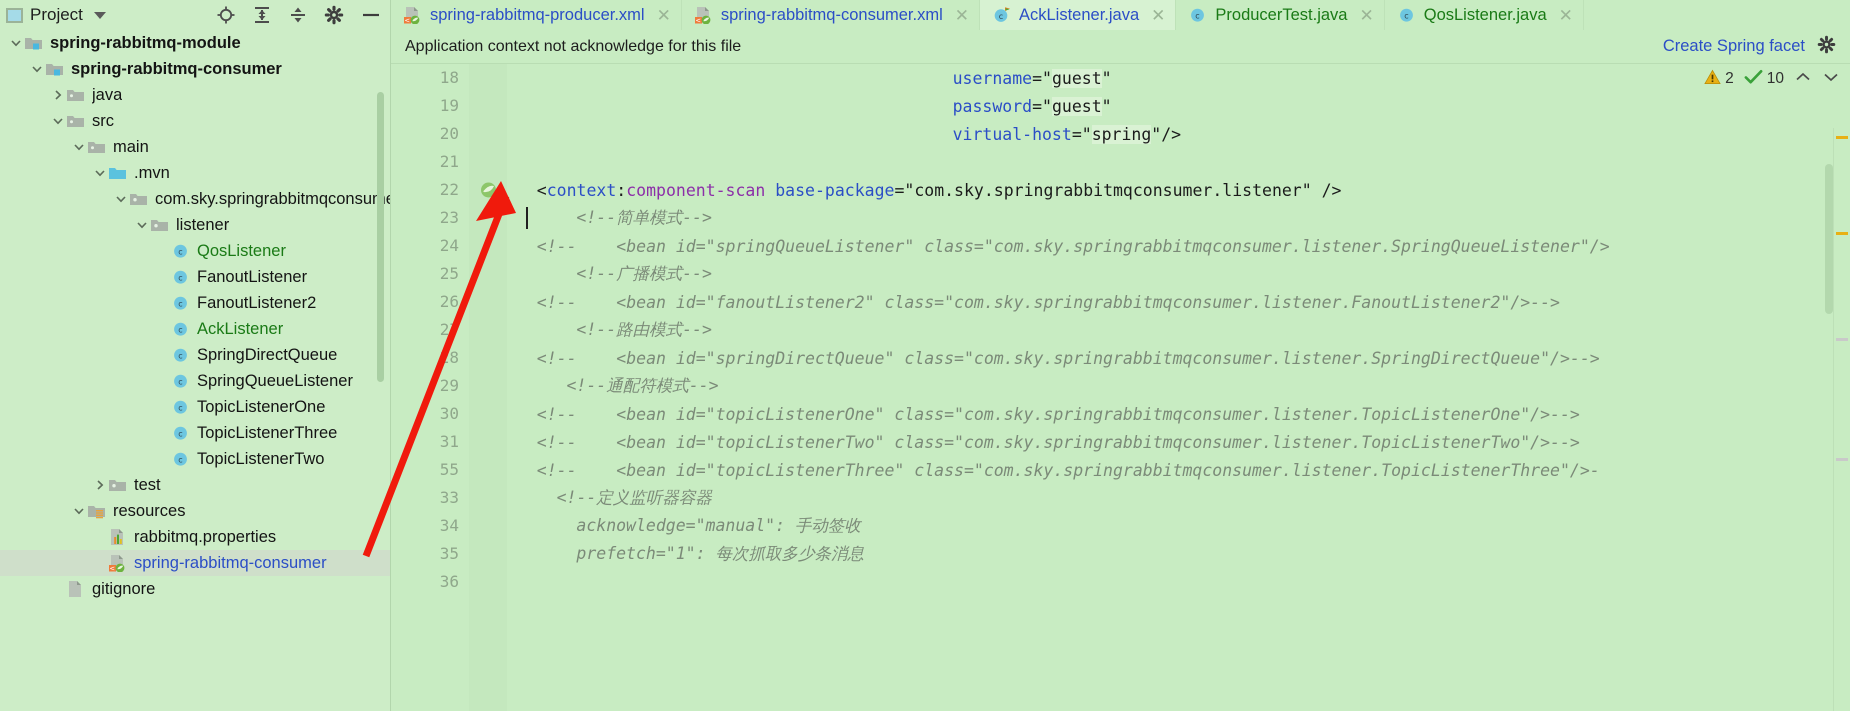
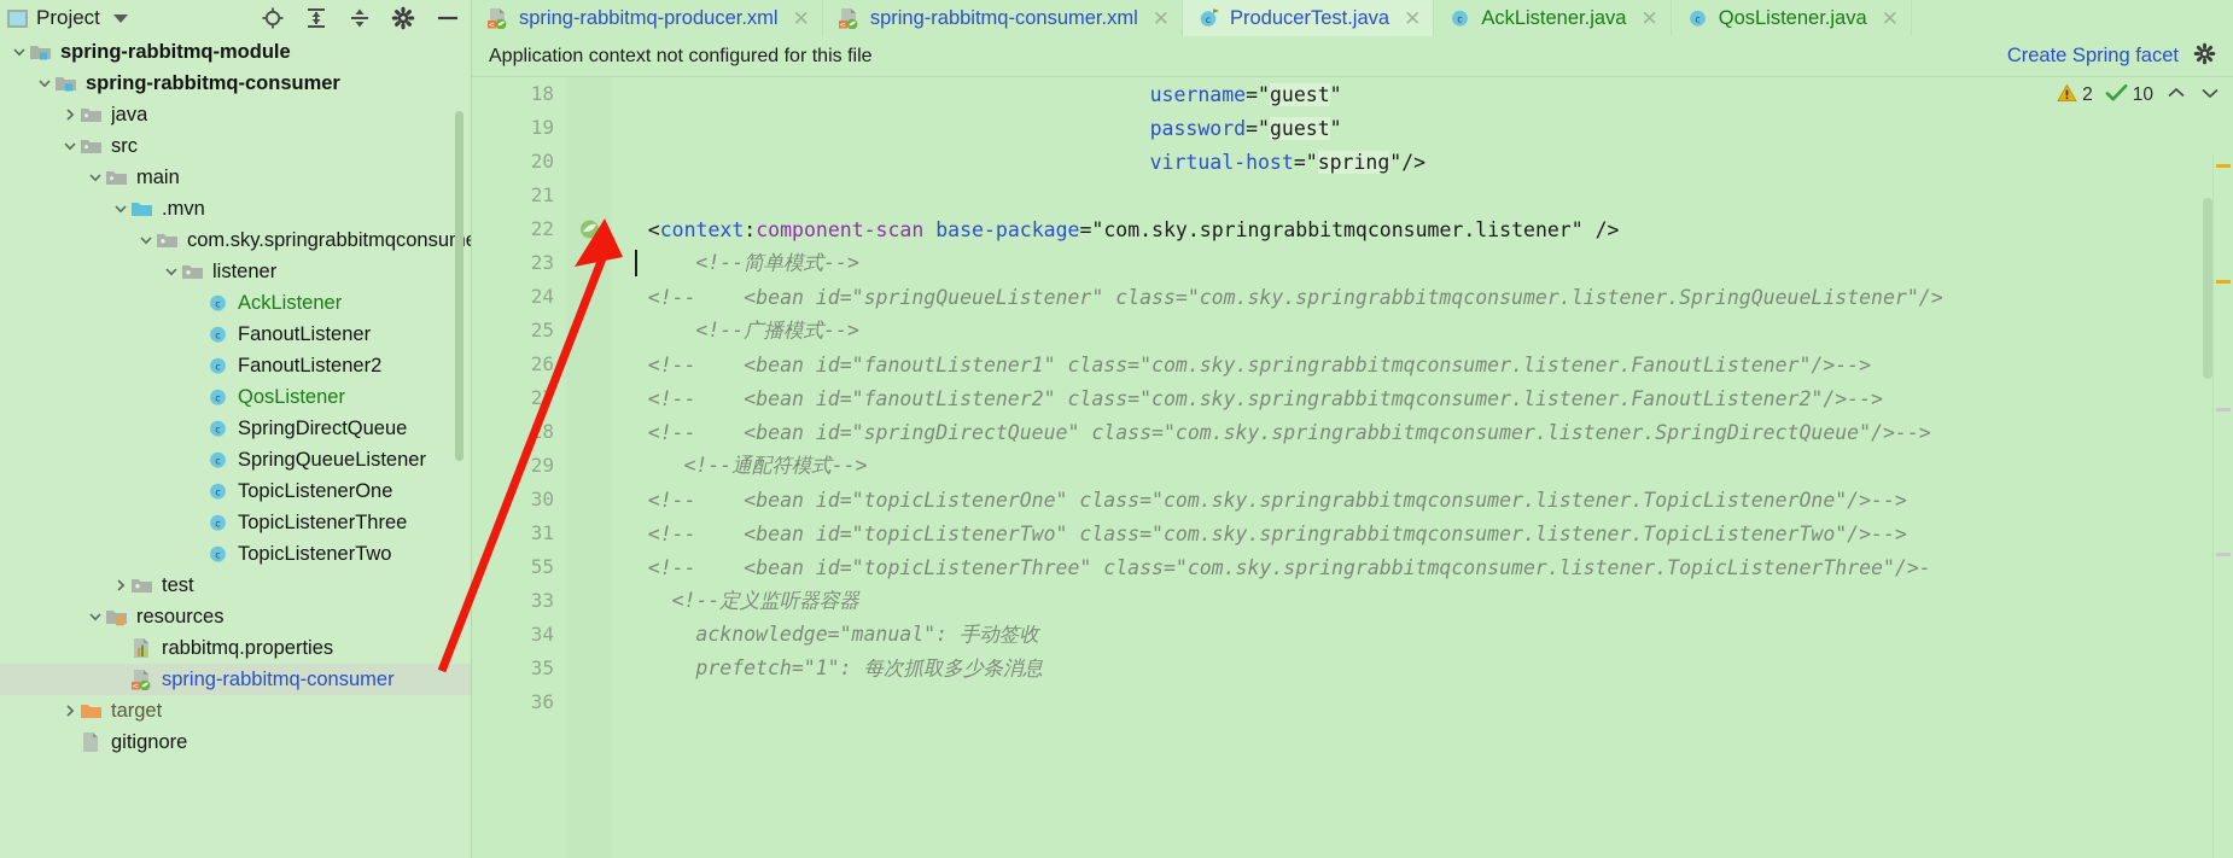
  Project
  spring-rabbitmq-producer.xml
  ✕
  spring-rabbitmq-consumer.xml
  ✕
  c
- AckListener.java
+ ProducerTest.java
  ✕
  c
- ProducerTest.java
+ AckListener.java
  ✕
  c
  QosListener.java
  ✕
  spring-rabbitmq-module
  spring-rabbitmq-consumer
  java
  src
  main
  .mvn
  com.sky.springrabbitmqconsu
  listener
  c
- QosListener
+ AckListener
  c
  FanoutListener
  c
  FanoutListener2
  c
- AckListener
+ QosListener
  c
  SpringDirectQueue
  c
  SpringQueueListener
  c
  TopicListenerOne
  c
  TopicListenerThree
  c
  TopicListenerTwo
  test
  resources
  rabbitmq.properties
  <
  spring-rabbitmq-consumer
+ target
  gitignore
- Application context not acknowledge for this file
+ Application context not configured for this file
  Create Spring facet
  2
  10
  18
  19
  20
  21
  22
  23
  24
  25
  26
  29
  30
  31
  55
  33
  34
  35
  36
  username
  =
  "
  guest
  "
  password
  =
  "
  guest
  "
  virtual-host
  =
  "
  spring
  "/>
  <
  context
  :
  component-scan
  base-package
  =
  "com.sky.springrabbitmqconsumer.listener"
  />
  <!--简单模式-->
  <!-- <bean id="springQueueListener" class="com.sky.springrabbitmqconsumer.listener.SpringQueueListener"/>
  <!--广播模式-->
+ <!-- <bean id="fanoutListener1" class="com.sky.springrabbitmqconsumer.listener.FanoutListener"/>-->
  <!-- <bean id="fanoutListener2" class="com.sky.springrabbitmqconsumer.listener.FanoutListener2"/>-->
- <!--路由模式-->
  <!-- <bean id="springDirectQueue" class="com.sky.springrabbitmqconsumer.listener.SpringDirectQueue"/>-->
  <!--通配符模式-->
  <!-- <bean id="topicListenerOne" class="com.sky.springrabbitmqconsumer.listener.TopicListenerOne"/>-->
  <!-- <bean id="topicListenerTwo" class="com.sky.springrabbitmqconsumer.listener.TopicListenerTwo"/>-->
  <!-- <bean id="topicListenerThree" class="com.sky.springrabbitmqconsumer.listener.TopicListenerThree"/>-
  <!--定义监听器容器
  acknowledge="manual": 手动签收
  prefetch="1": 每次抓取多少条消息
